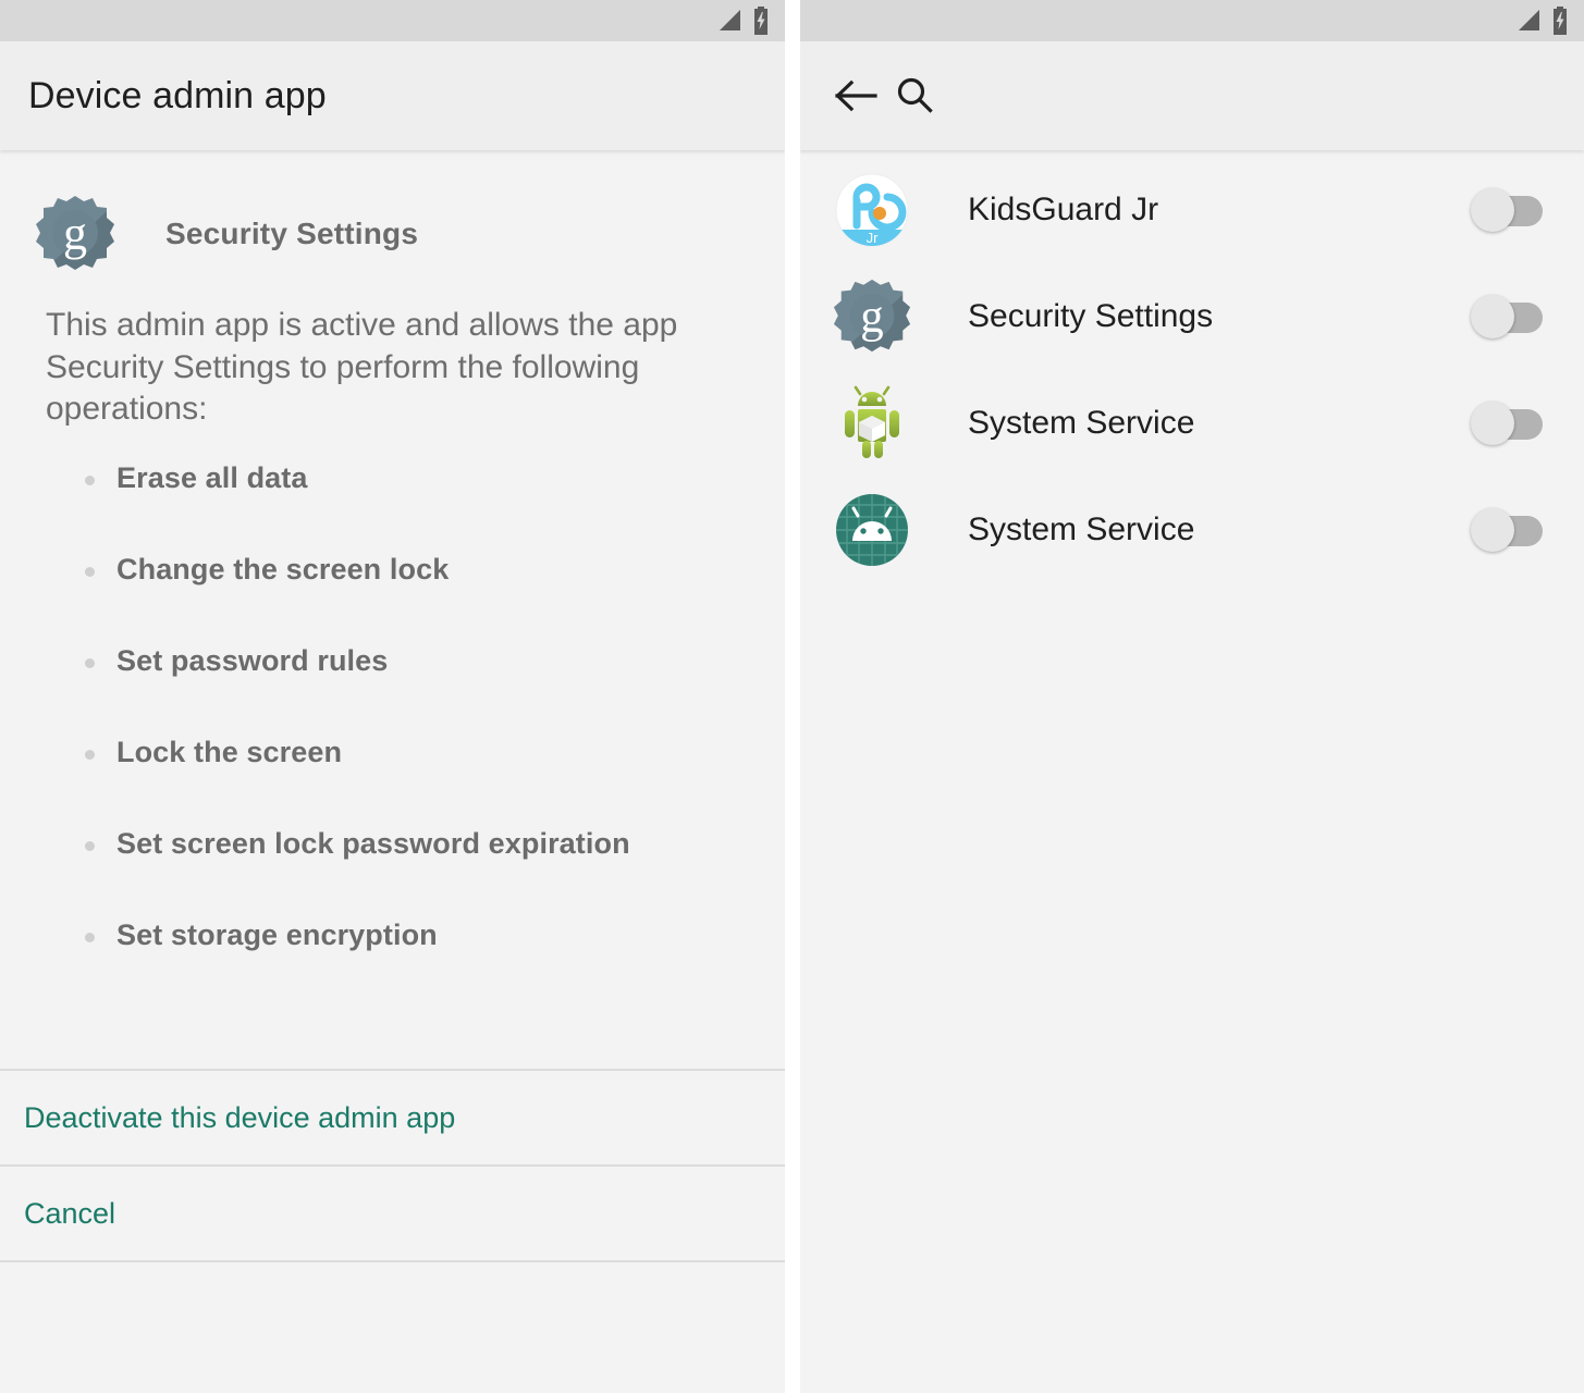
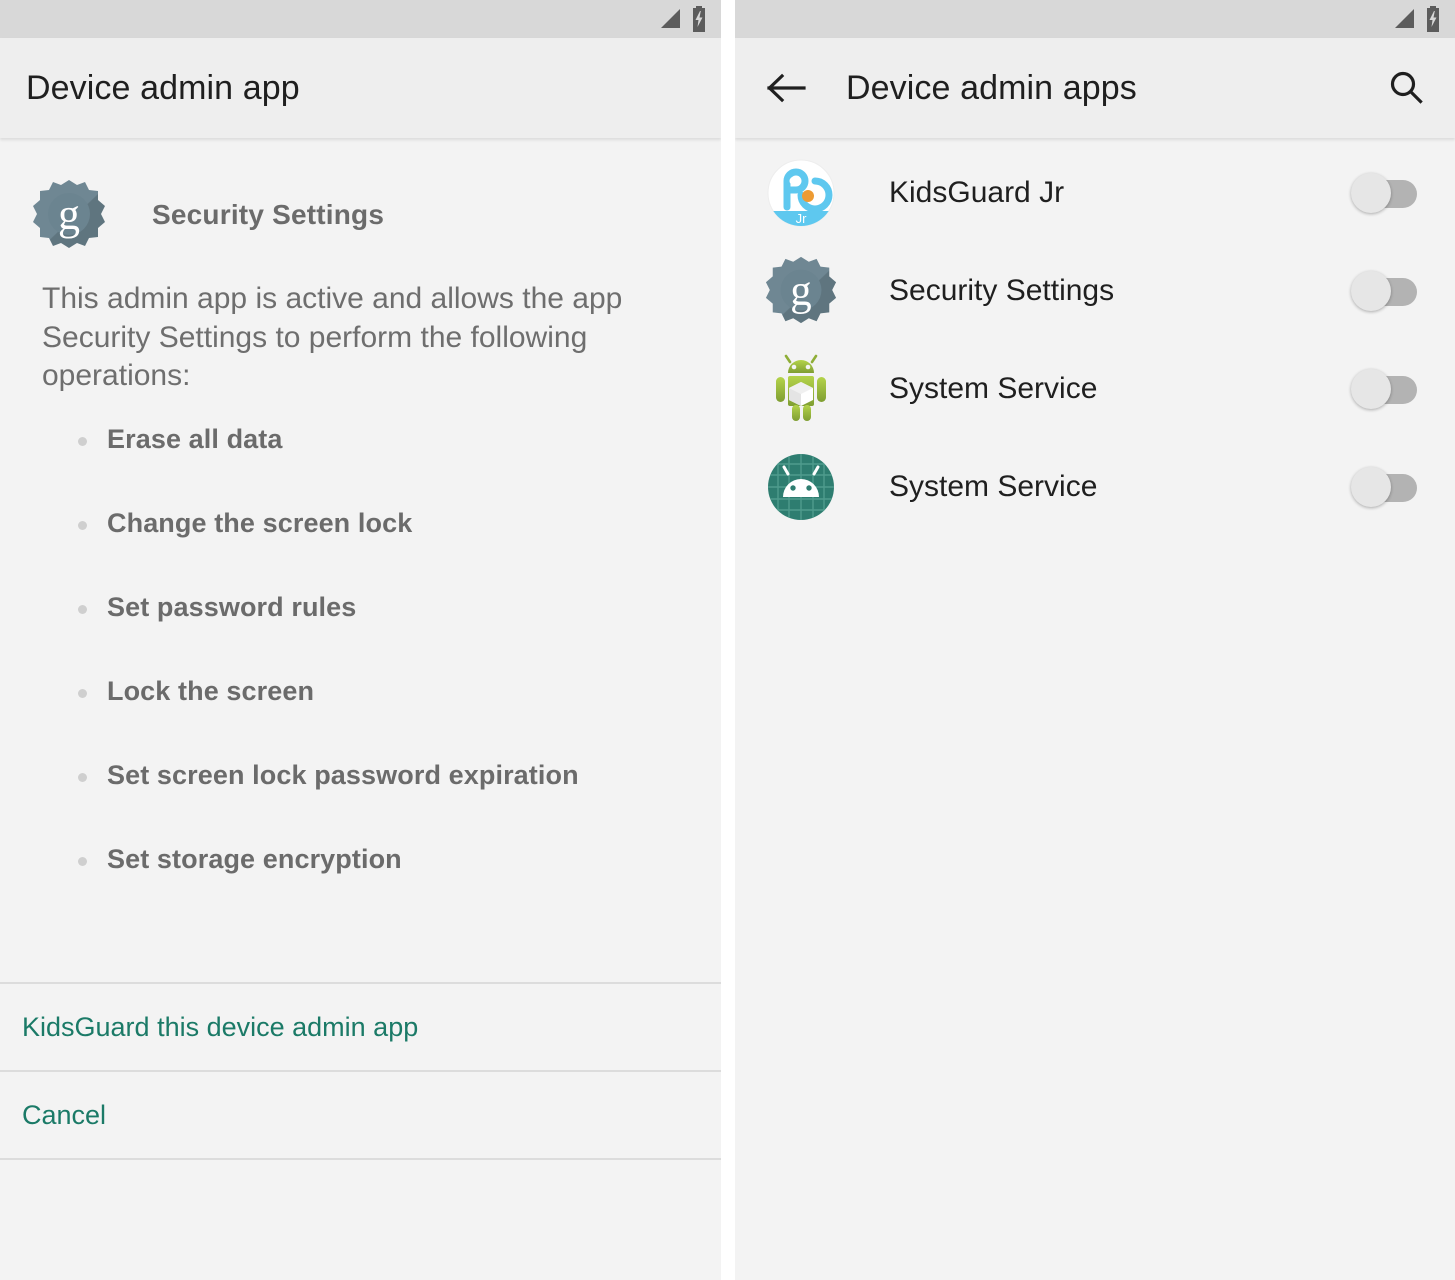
  Device admin app
  g
  Security Settings
  This admin app is active and allows the app Security Settings to perform the following operations:
  Erase all data
  Change the screen lock
  Set password rules
  Lock the screen
  Set screen lock password expiration
  Set storage encryption
- Deactivate this device admin app
+ KidsGuard this device admin app
  Cancel
+ Device admin apps
  Jr
  KidsGuard Jr
  g
  Security Settings
  System Service
  System Service
